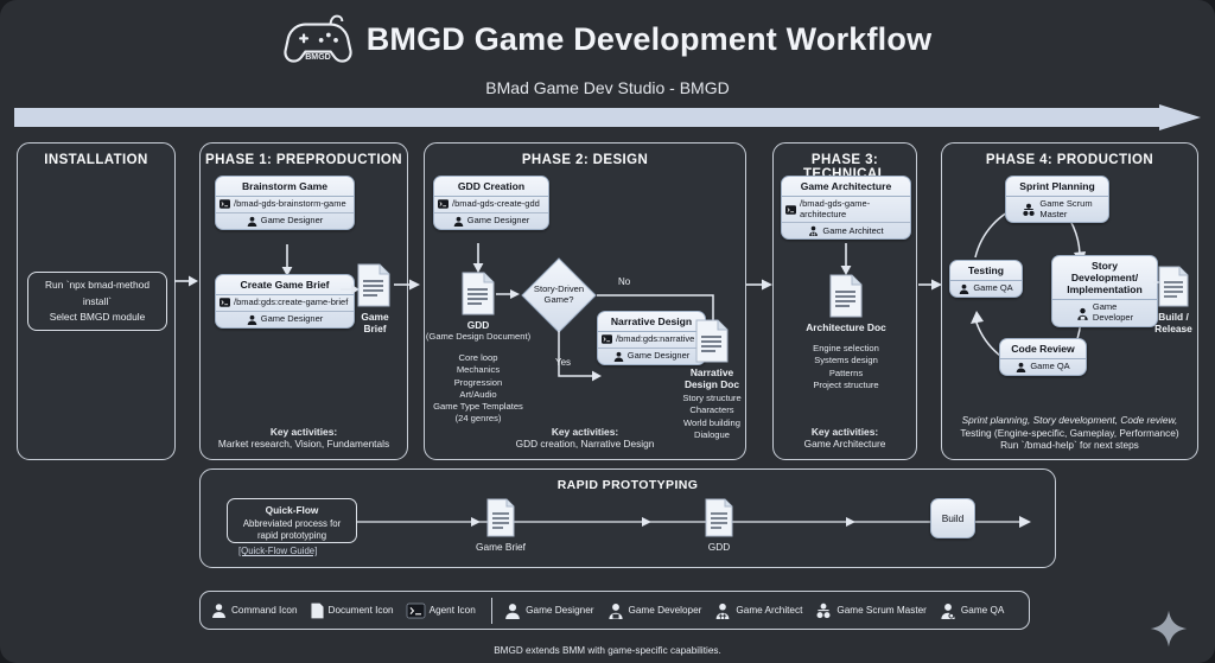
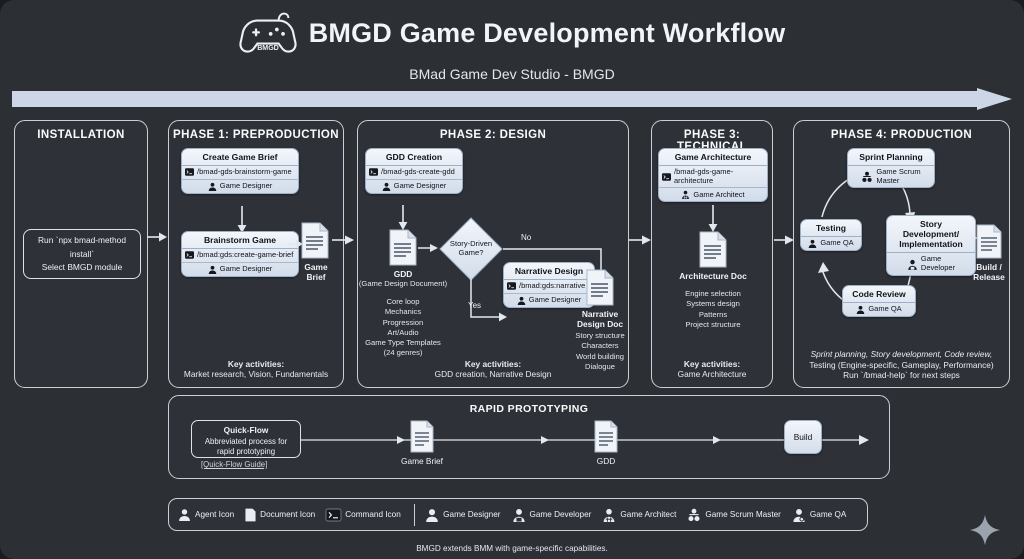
  BMGD Game Development Workflow
  BMad Game Dev Studio - BMGD
  INSTALLATION
  Run `npx bmad-method install`
  Select BMGD module
  PHASE 1: PREPRODUCTION
- Brainstorm Game
+ Create Game Brief
  /bmad-gds-brainstorm-game
  Game Designer
- Create Game Brief
+ Brainstorm Game
  /bmad:gds:create-game-brief
  Game Designer
  Key activities:
  Market research, Vision, Fundamentals
  Game
  Brief
  PHASE 2: DESIGN
  GDD Creation
  /bmad-gds-create-gdd
  Game Designer
  GDD
  (Game Design Document)
  Core loop
  Mechanics
  Progression
  Art/Audio
  Game Type Templates
  (24 genres)
  Story-Driven
  Game?
  No
  Yes
  Narrative Design
  /bmad:gds:narrative
  Game Designer
  Narrative
  Design Doc
  Story structure
  Characters
  World building
  Dialogue
  Key activities:
  GDD creation, Narrative Design
  PHASE 3: TECHNICAL
  Game Architecture
  /bmad-gds-game-architecture
  Game Architect
  Architecture Doc
  Engine selection
  Systems design
  Patterns
  Project structure
  Key activities:
  Game Architecture
  PHASE 4: PRODUCTION
  Sprint Planning
  Game Scrum
  Master
  Story
  Development/
  Implementation
  Game
  Developer
  Testing
  Game QA
  Code Review
  Game QA
  Sprint planning, Story development, Code review,
  Testing (Engine-specific, Gameplay, Performance)
  Run `/bmad-help` for next steps
  Build /
  Release
  RAPID PROTOTYPING
  Quick-Flow
  Abbreviated process for rapid prototyping
  [Quick-Flow Guide]
  Game Brief
  GDD
  Build
- Command Icon
+ Agent Icon
  Document Icon
- Agent Icon
+ Command Icon
  Game Designer
  Game Developer
  Game Architect
  Game Scrum Master
  Game QA
  BMGD extends BMM with game-specific capabilities.
